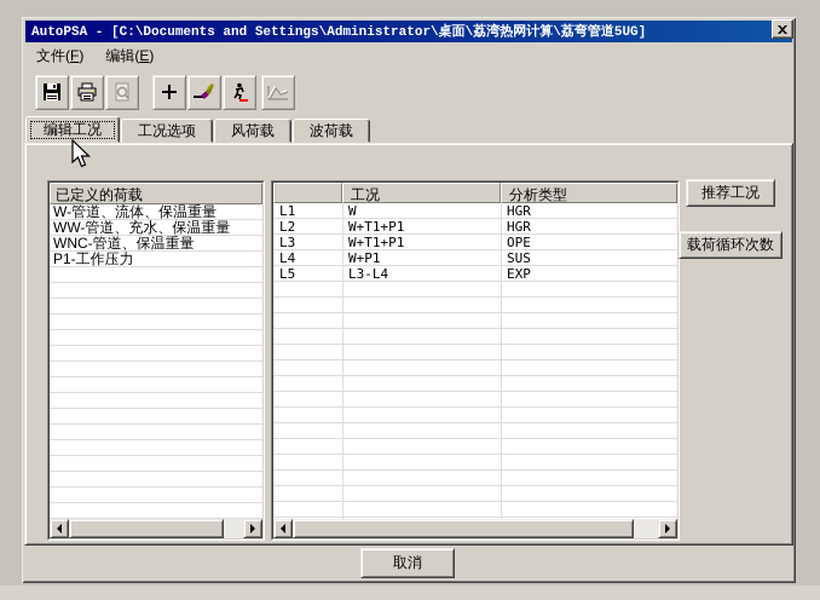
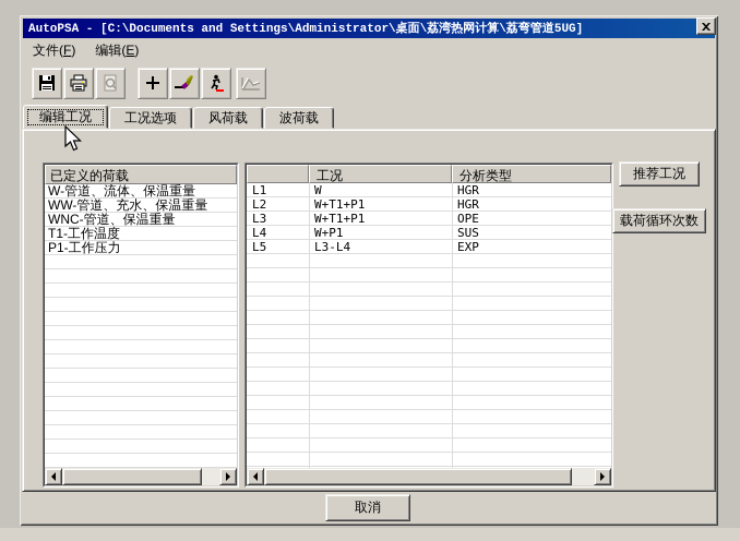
  AutoPSA - [C:\Documents and Settings\Administrator\桌面\荔湾热网计算\荔弯管道5UG]
  文件(F)
  编辑(E)
  编辑工况
  工况选项
  风荷载
  波荷载
  已定义的荷载
  W-管道、流体、保温重量
  WW-管道、充水、保温重量
  WNC-管道、保温重量
+ T1-工作温度
  P1-工作压力
  工况
  分析类型
  L1
  W
  HGR
  L2
  W+T1+P1
  HGR
  L3
  W+T1+P1
  OPE
  L4
  W+P1
  SUS
  L5
  L3-L4
  EXP
  推荐工况
  载荷循环次数
  取消
